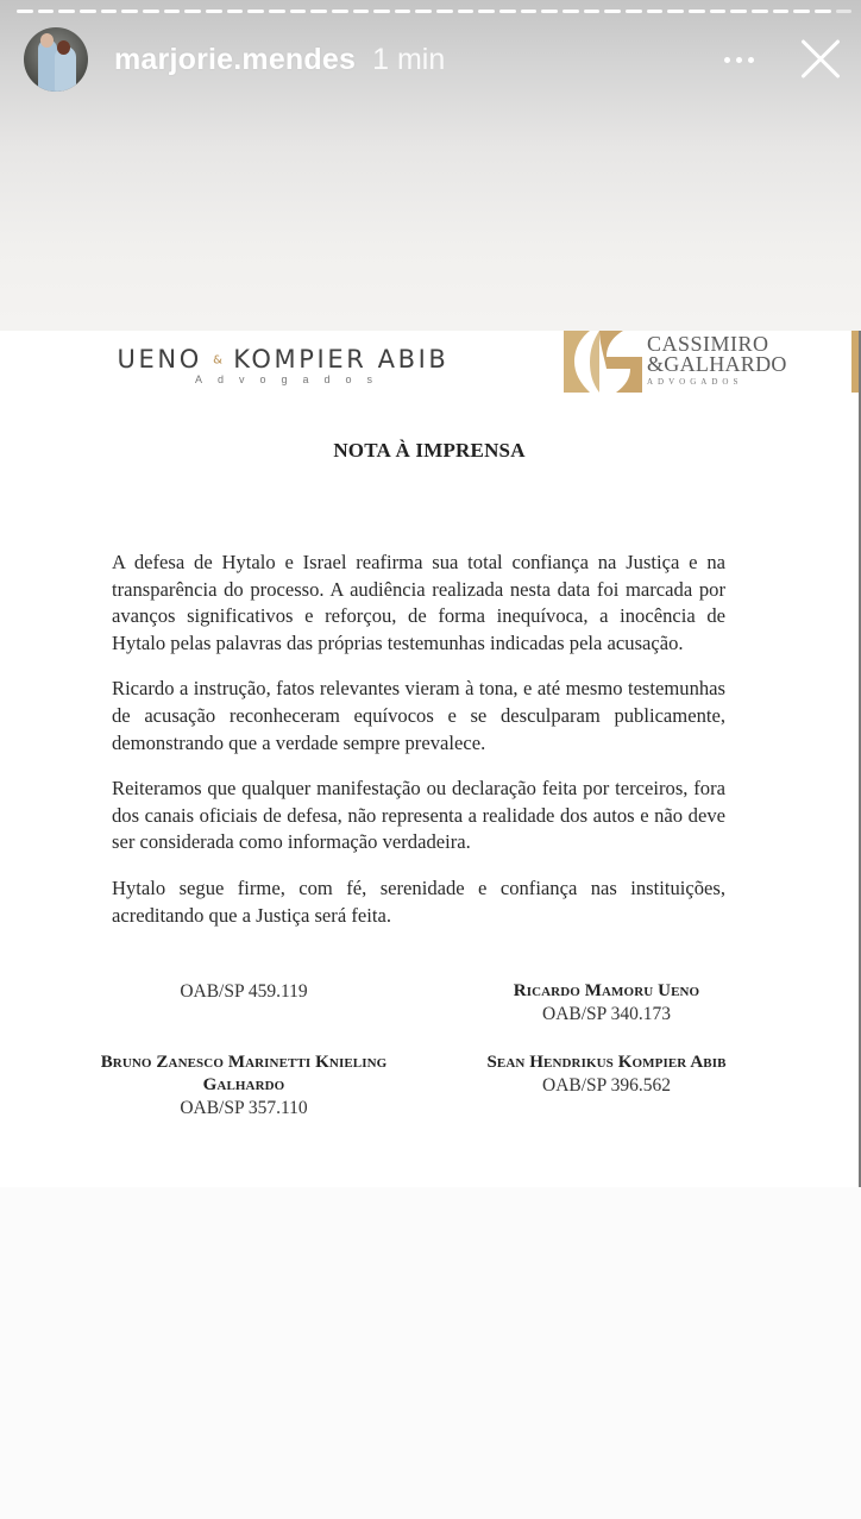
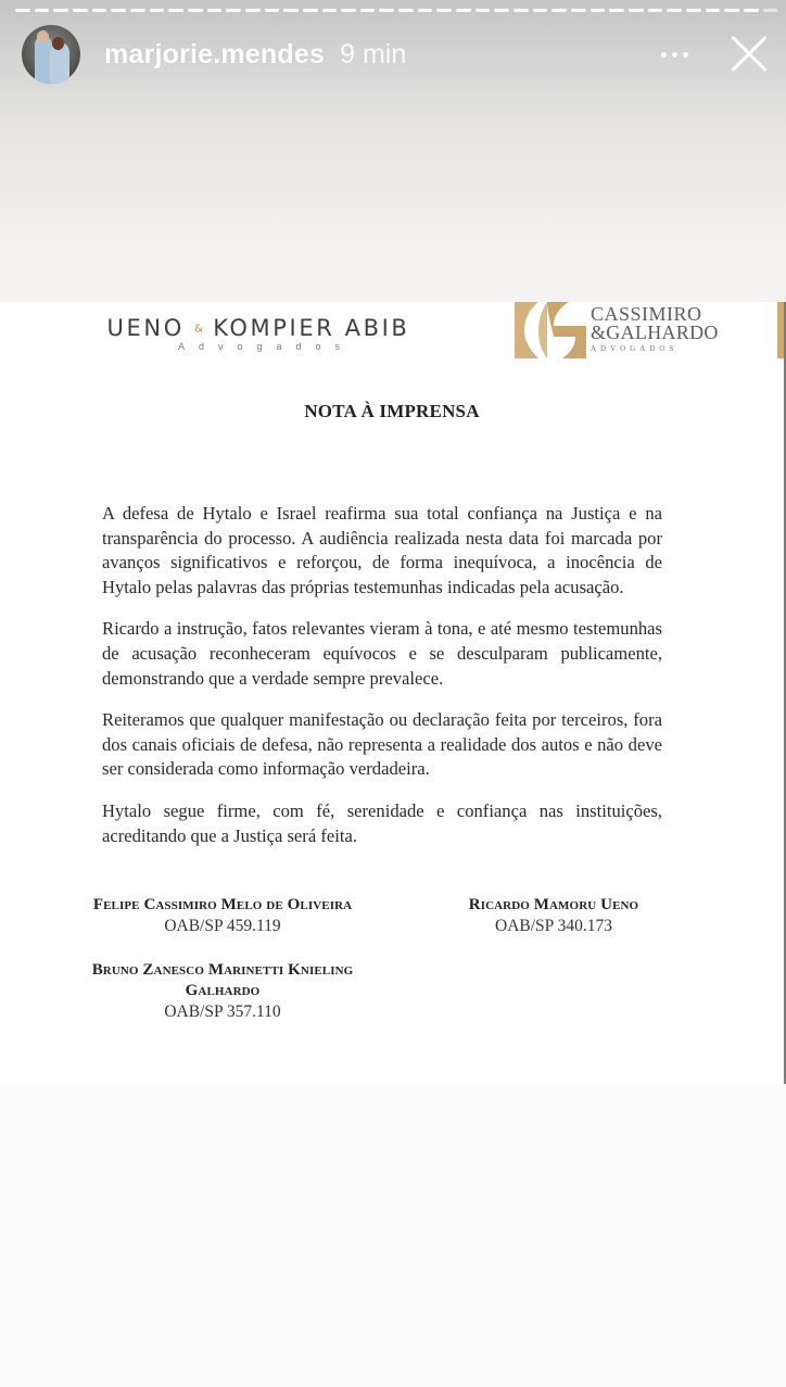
  marjorie.mendes
- 1 min
+ 9 min
  UENO & KOMPIER ABIB
  Advogados
  CASSIMIRO
  &GALHARDO
  ADVOGADOS
  NOTA À IMPRENSA
  A defesa de Hytalo e Israel reafirma sua total confiança na Justiça e na transparência do processo. A audiência realizada nesta data foi marcada por avanços significativos e reforçou, de forma inequívoca, a inocência de Hytalo pelas palavras das próprias testemunhas indicadas pela acusação.
  Ricardo a instrução, fatos relevantes vieram à tona, e até mesmo testemunhas de acusação reconheceram equívocos e se desculparam publicamente, demonstrando que a verdade sempre prevalece.
  Reiteramos que qualquer manifestação ou declaração feita por terceiros, fora dos canais oficiais de defesa, não representa a realidade dos autos e não deve ser considerada como informação verdadeira.
  Hytalo segue firme, com fé, serenidade e confiança nas instituições, acreditando que a Justiça será feita.
+ Felipe Cassimiro Melo de Oliveira
  OAB/SP 459.119
  Ricardo Mamoru Ueno
  OAB/SP 340.173
  Bruno Zanesco Marinetti Knieling Galhardo
  OAB/SP 357.110
- Sean Hendrikus Kompier Abib
- OAB/SP 396.562
